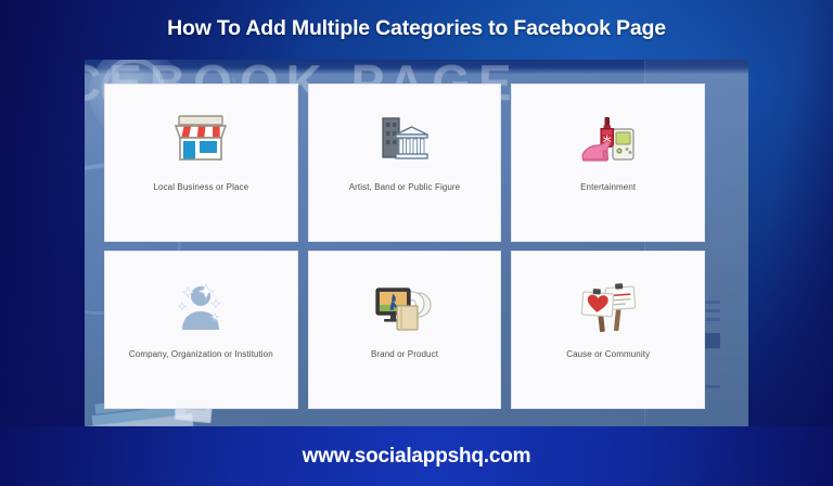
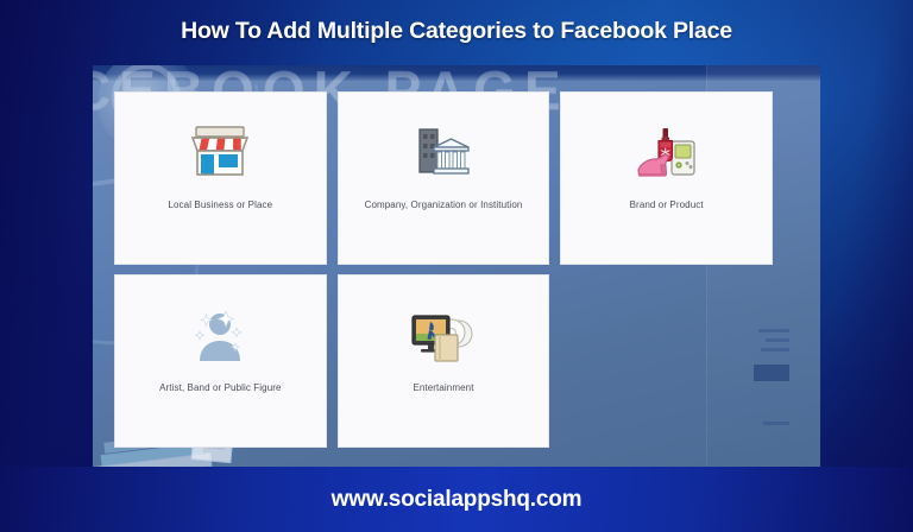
- How To Add Multiple Categories to Facebook Page
+ How To Add Multiple Categories to Facebook Place
  COOK PAGE
  Local Business or Place
- Artist, Band or Public Figure
+ Company, Organization or Institution
- Entertainment
+ Brand or Product
- Company, Organization or Institution
+ Artist, Band or Public Figure
- Brand or Product
+ Entertainment
- Cause or Community
  www.socialappshq.com
